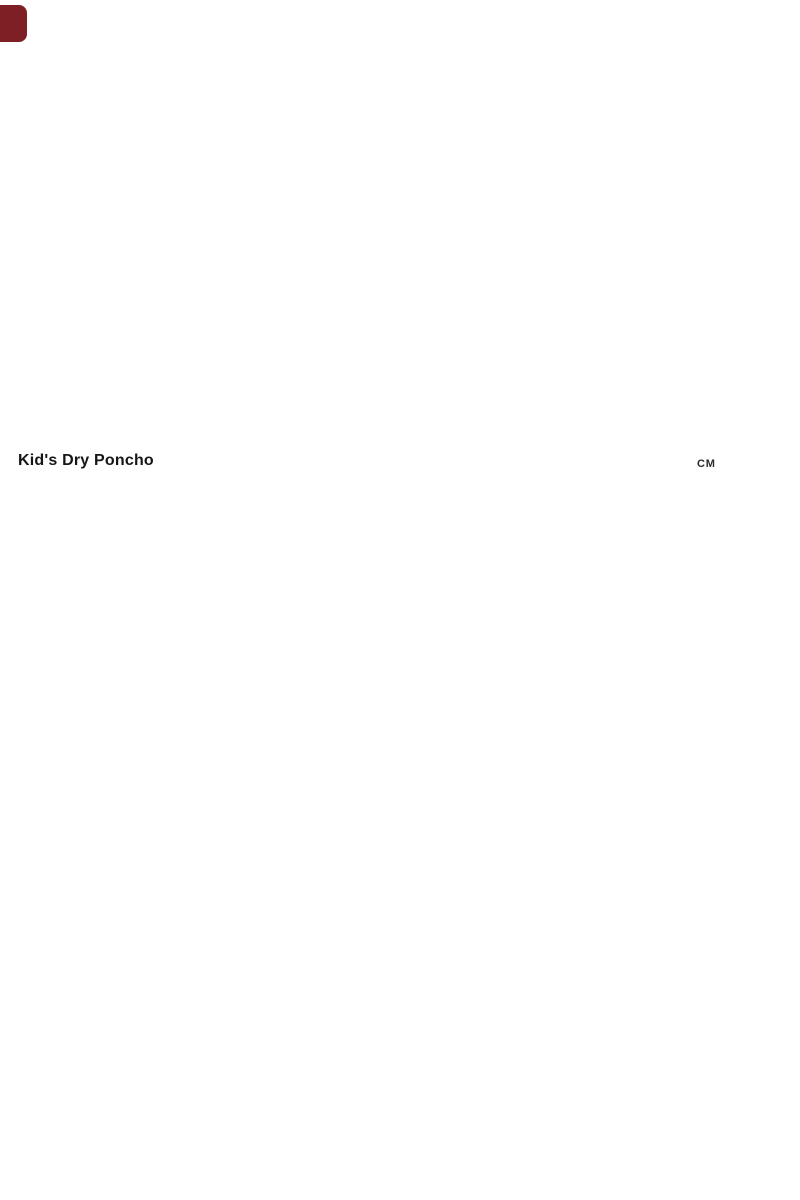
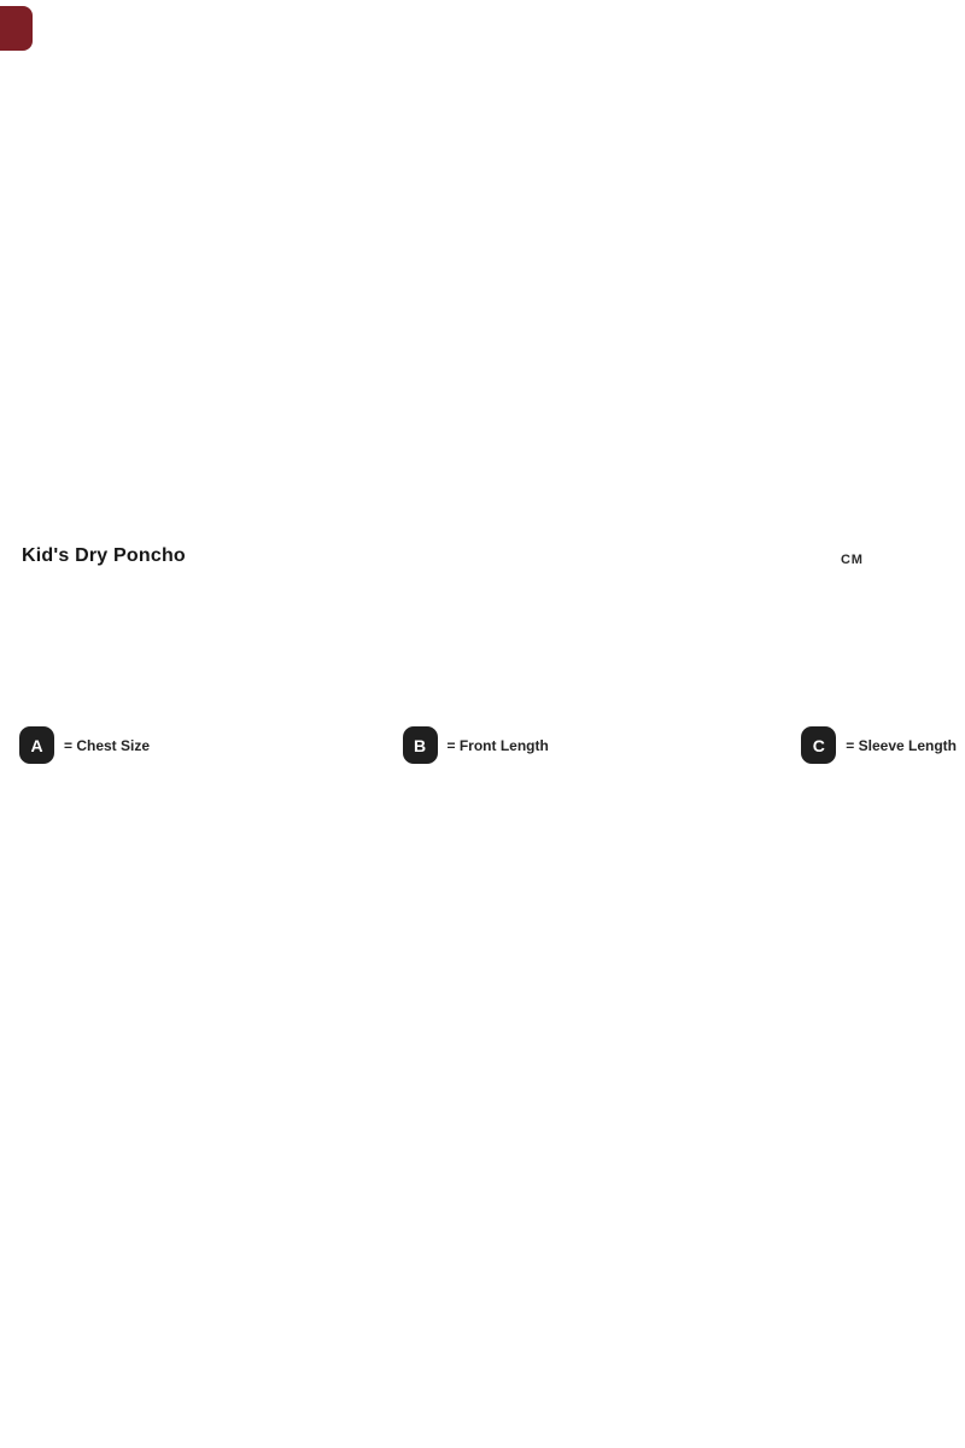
  Kid's Dry Poncho
  CM
+ A
+ = Chest Size
+ B
+ = Front Length
+ C
+ = Sleeve Length
